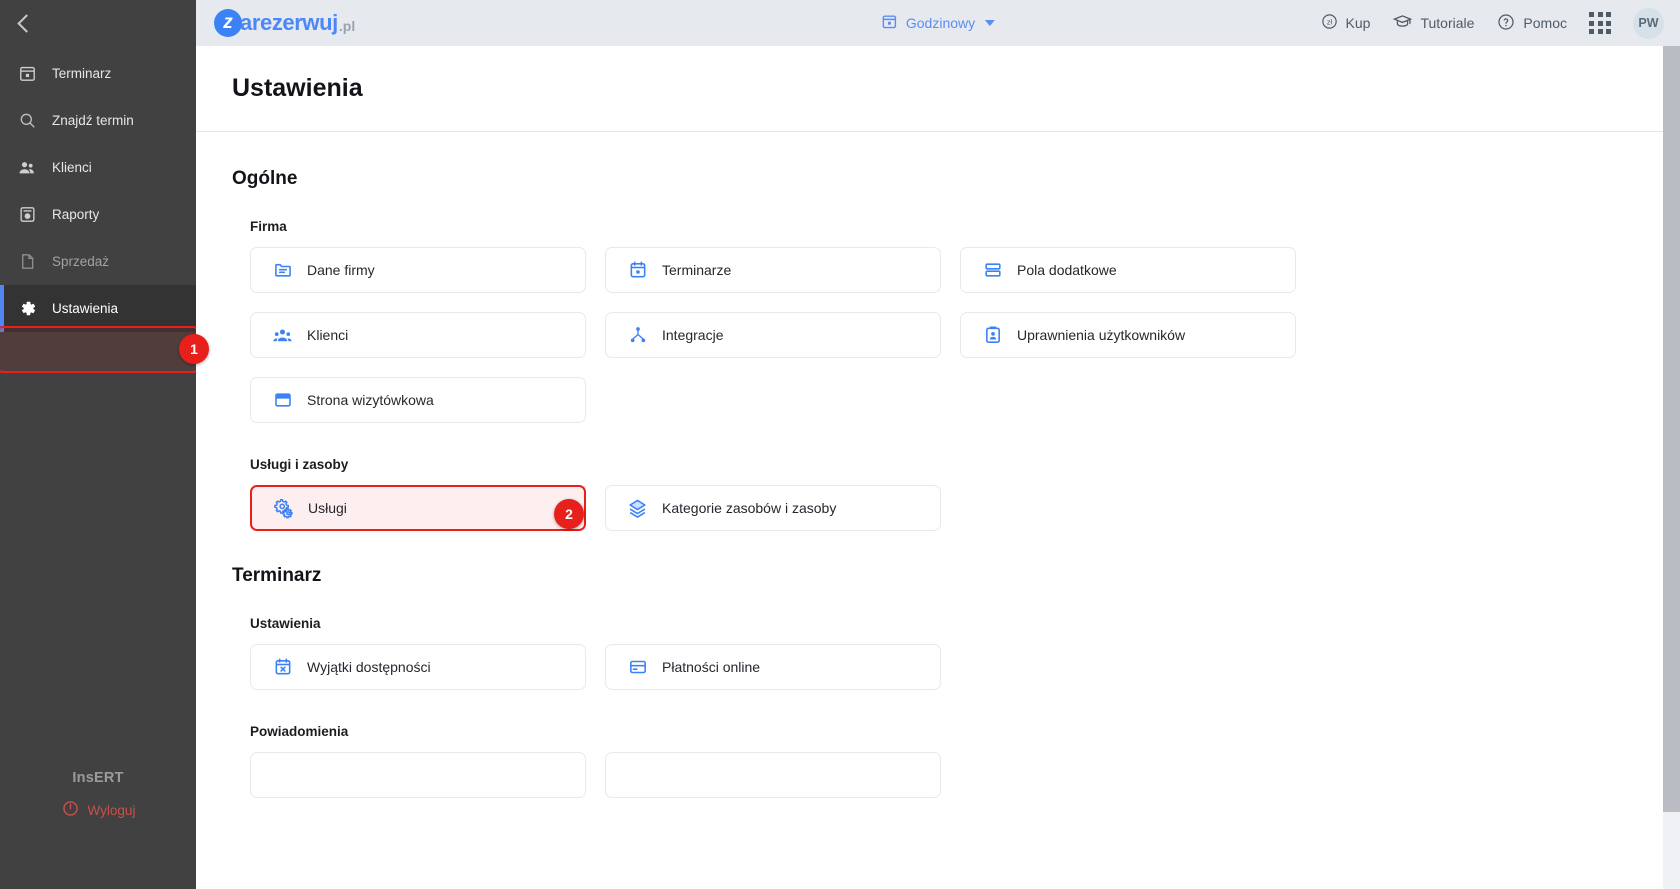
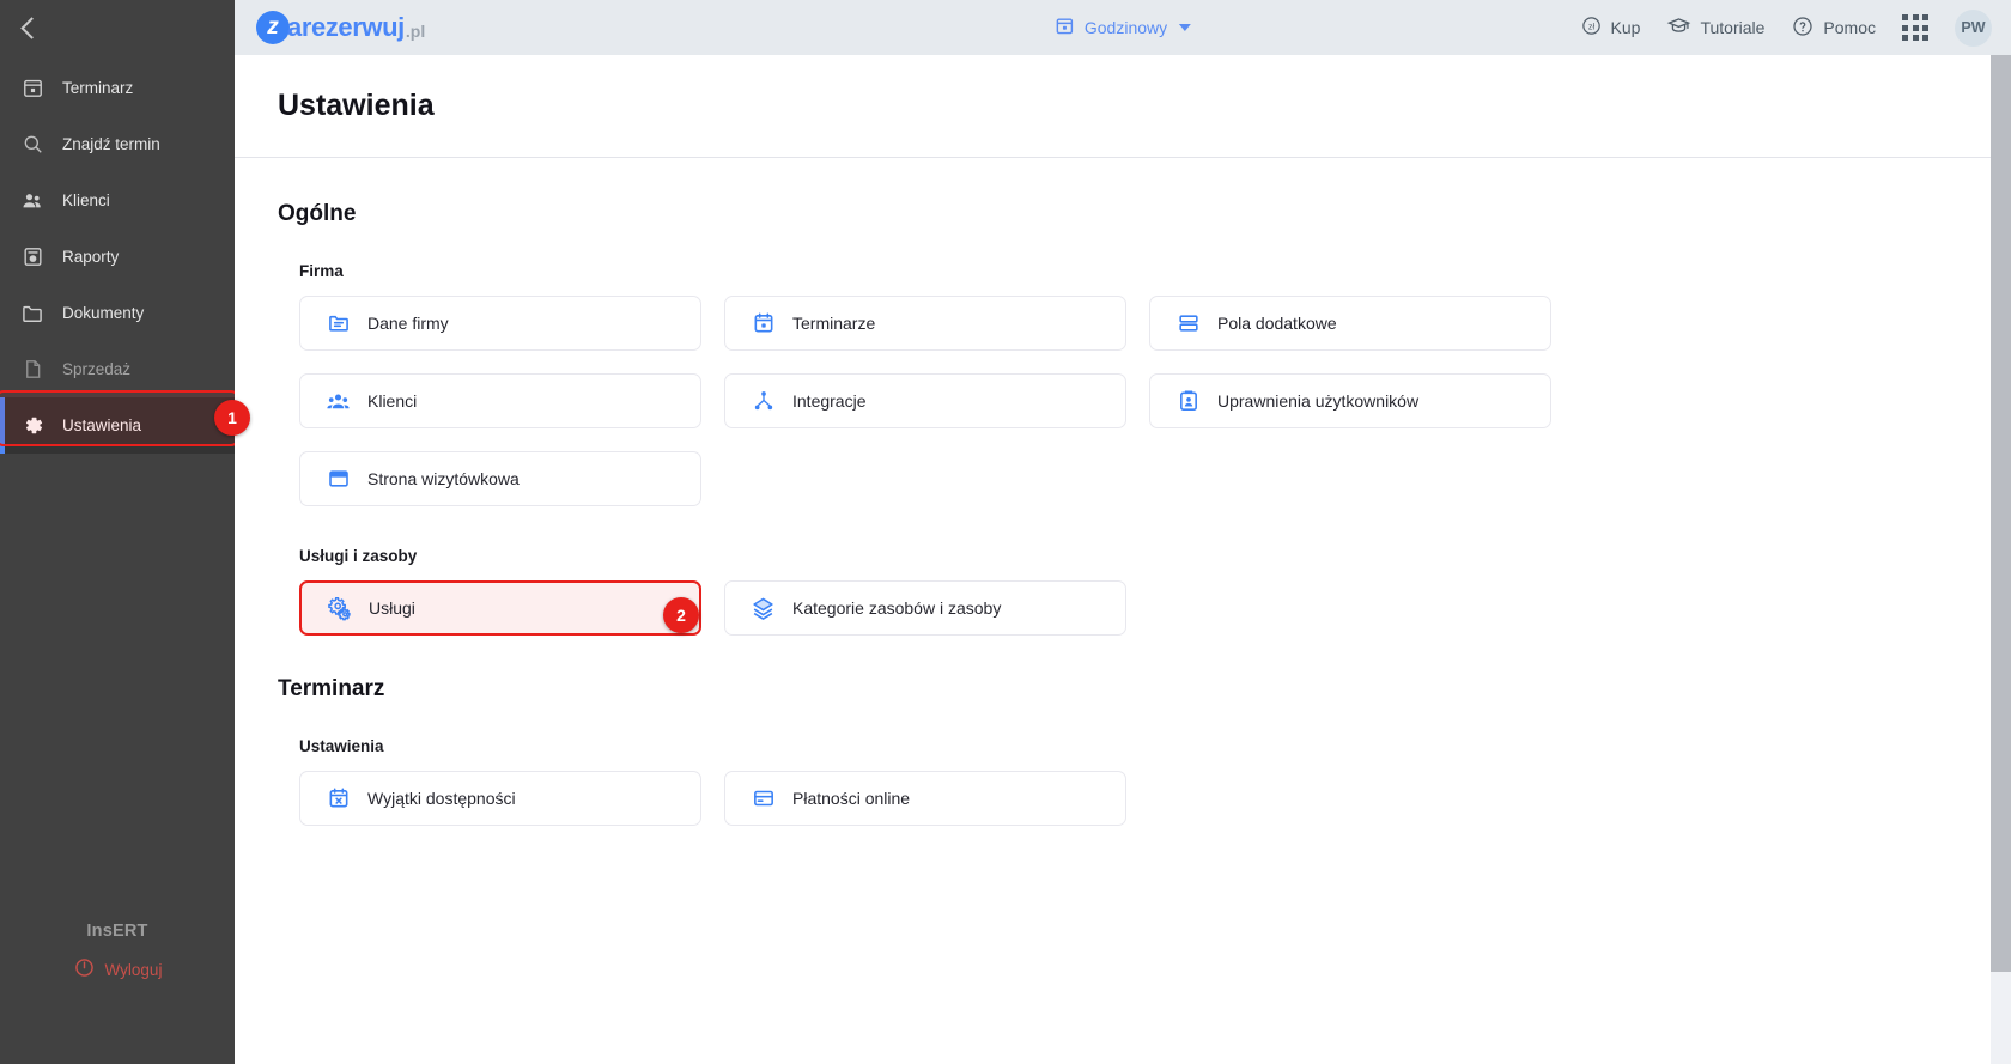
  Terminarz
  Znajdź termin
  Klienci
  Raporty
+ Dokumenty
  Sprzedaż
  Ustawienia
  InsERT
  Wyloguj
  1
  z
  arezerwuj
  .pl
  Godzinowy
  zł
  Kup
  Tutoriale
  Pomoc
  PW
  Ustawienia
  Ogólne
  Firma
  Dane firmy
  Terminarze
  Pola dodatkowe
  Klienci
  Integracje
  Uprawnienia użytkowników
  Strona wizytówkowa
  Usługi i zasoby
  Usługi
  2
  Kategorie zasobów i zasoby
  Terminarz
  Ustawienia
  Wyjątki dostępności
  Płatności online
- Powiadomienia
